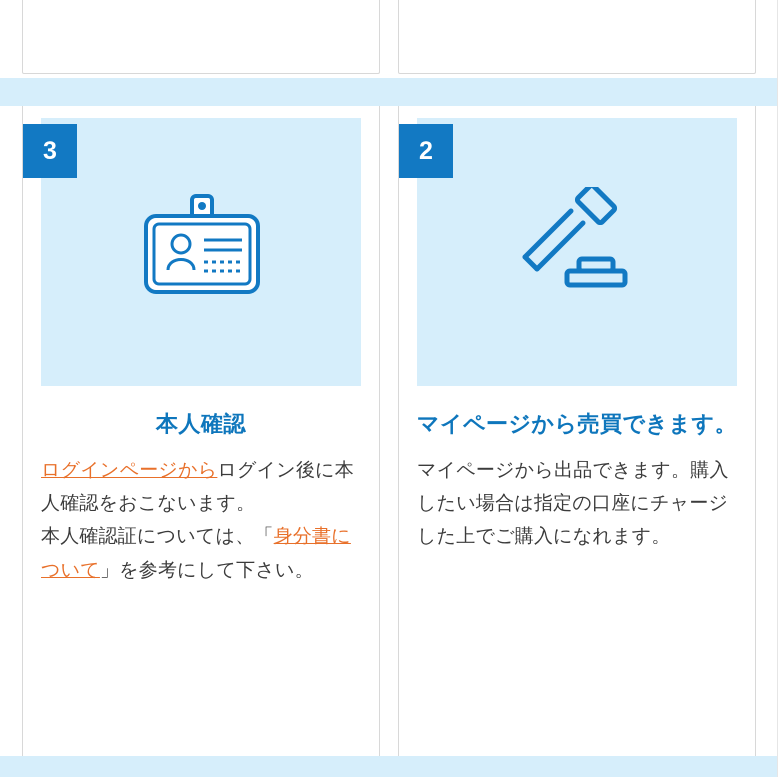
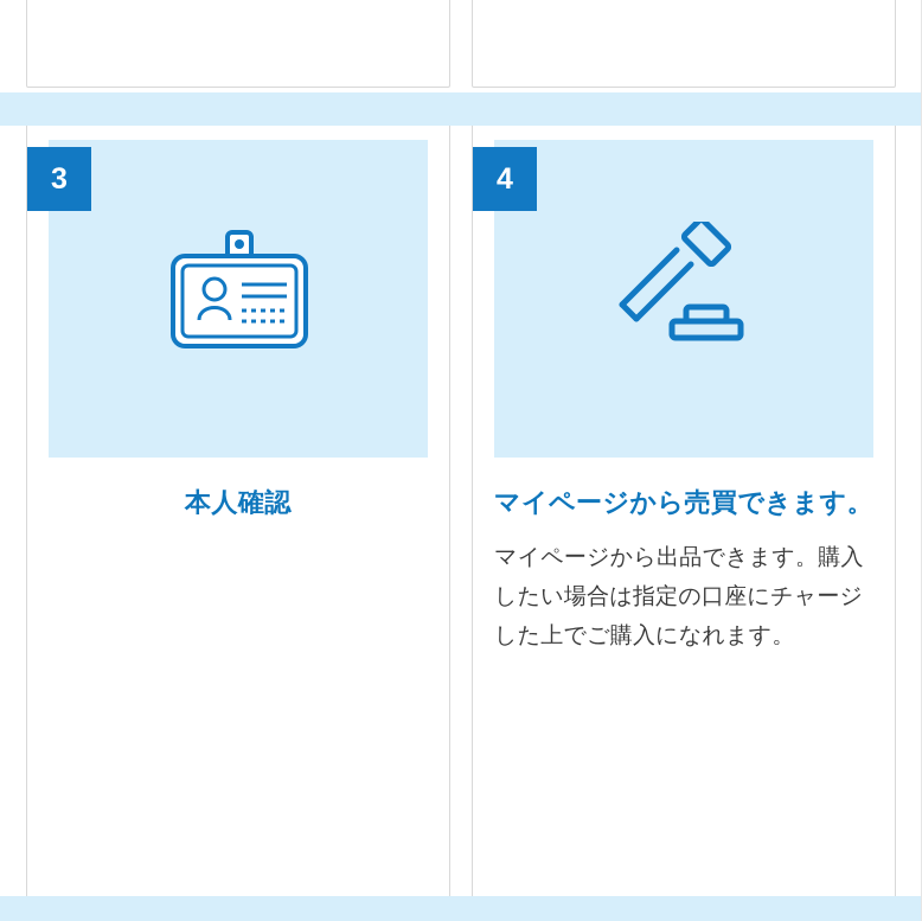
  3
  本人確認
- ログインページからログイン後に本人確認をおこないます。
- 本人確認証については、「身分書について」を参考にして下さい。
- 2
+ 4
  マイページから売買できます。
  マイページから出品できます。購入したい場合は指定の口座にチャージした上でご購入になれます。
